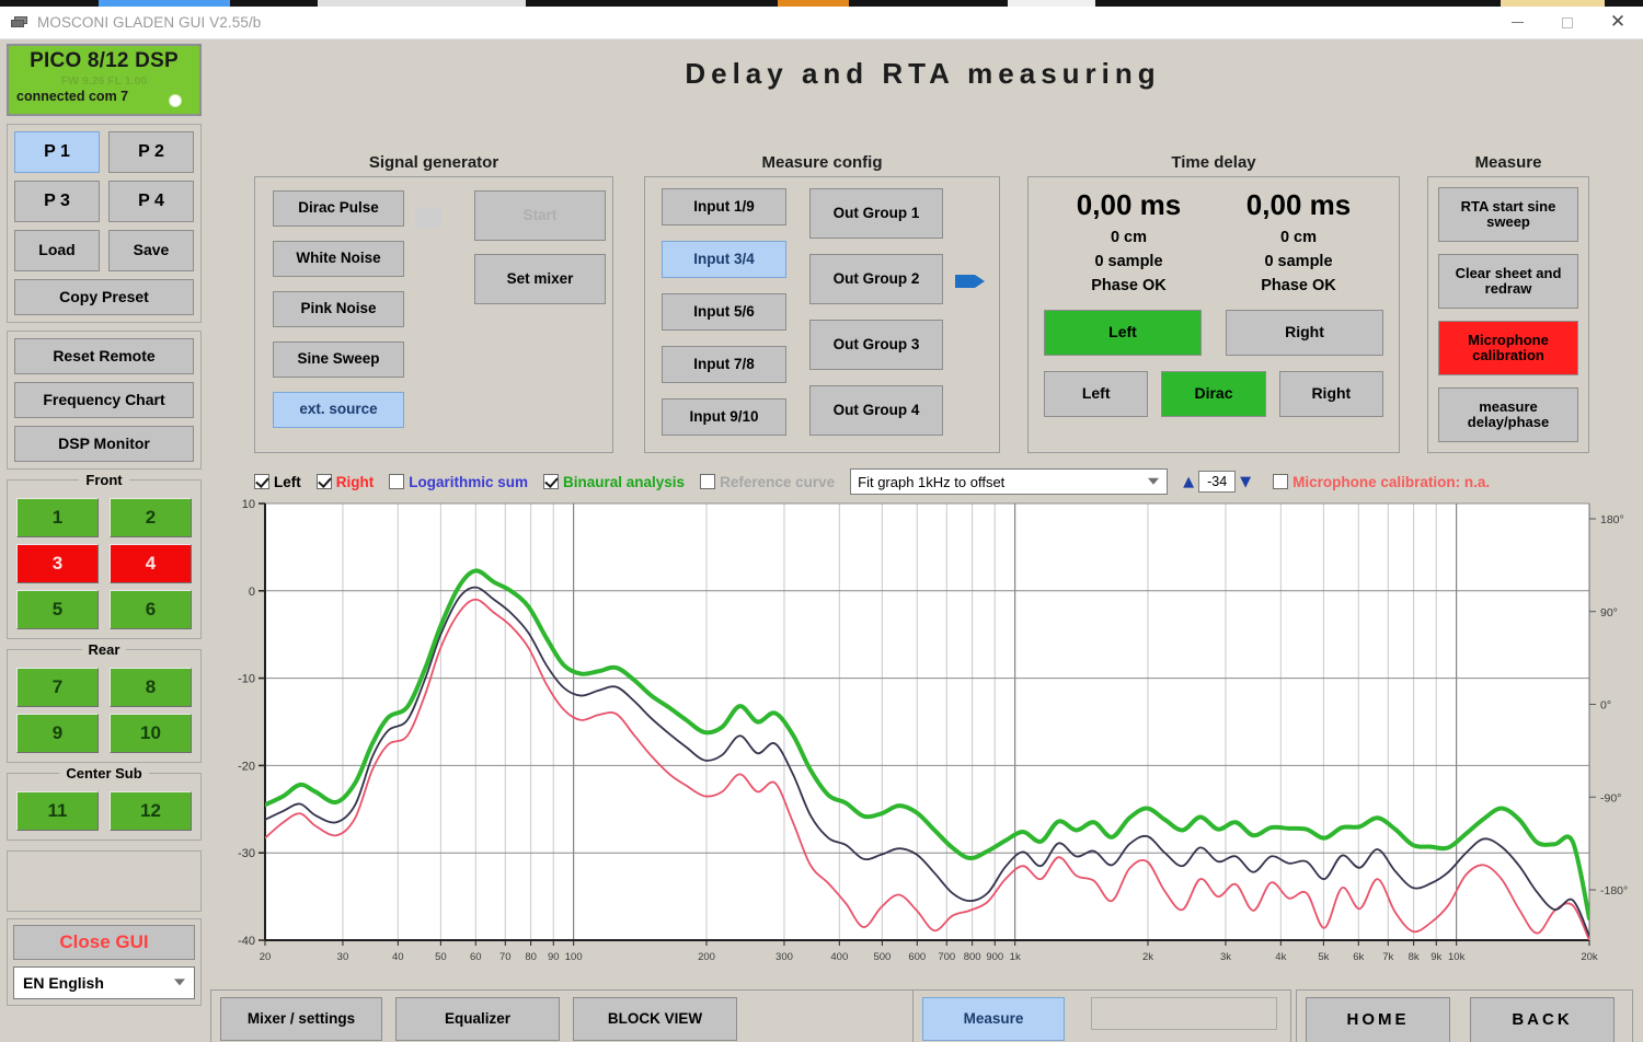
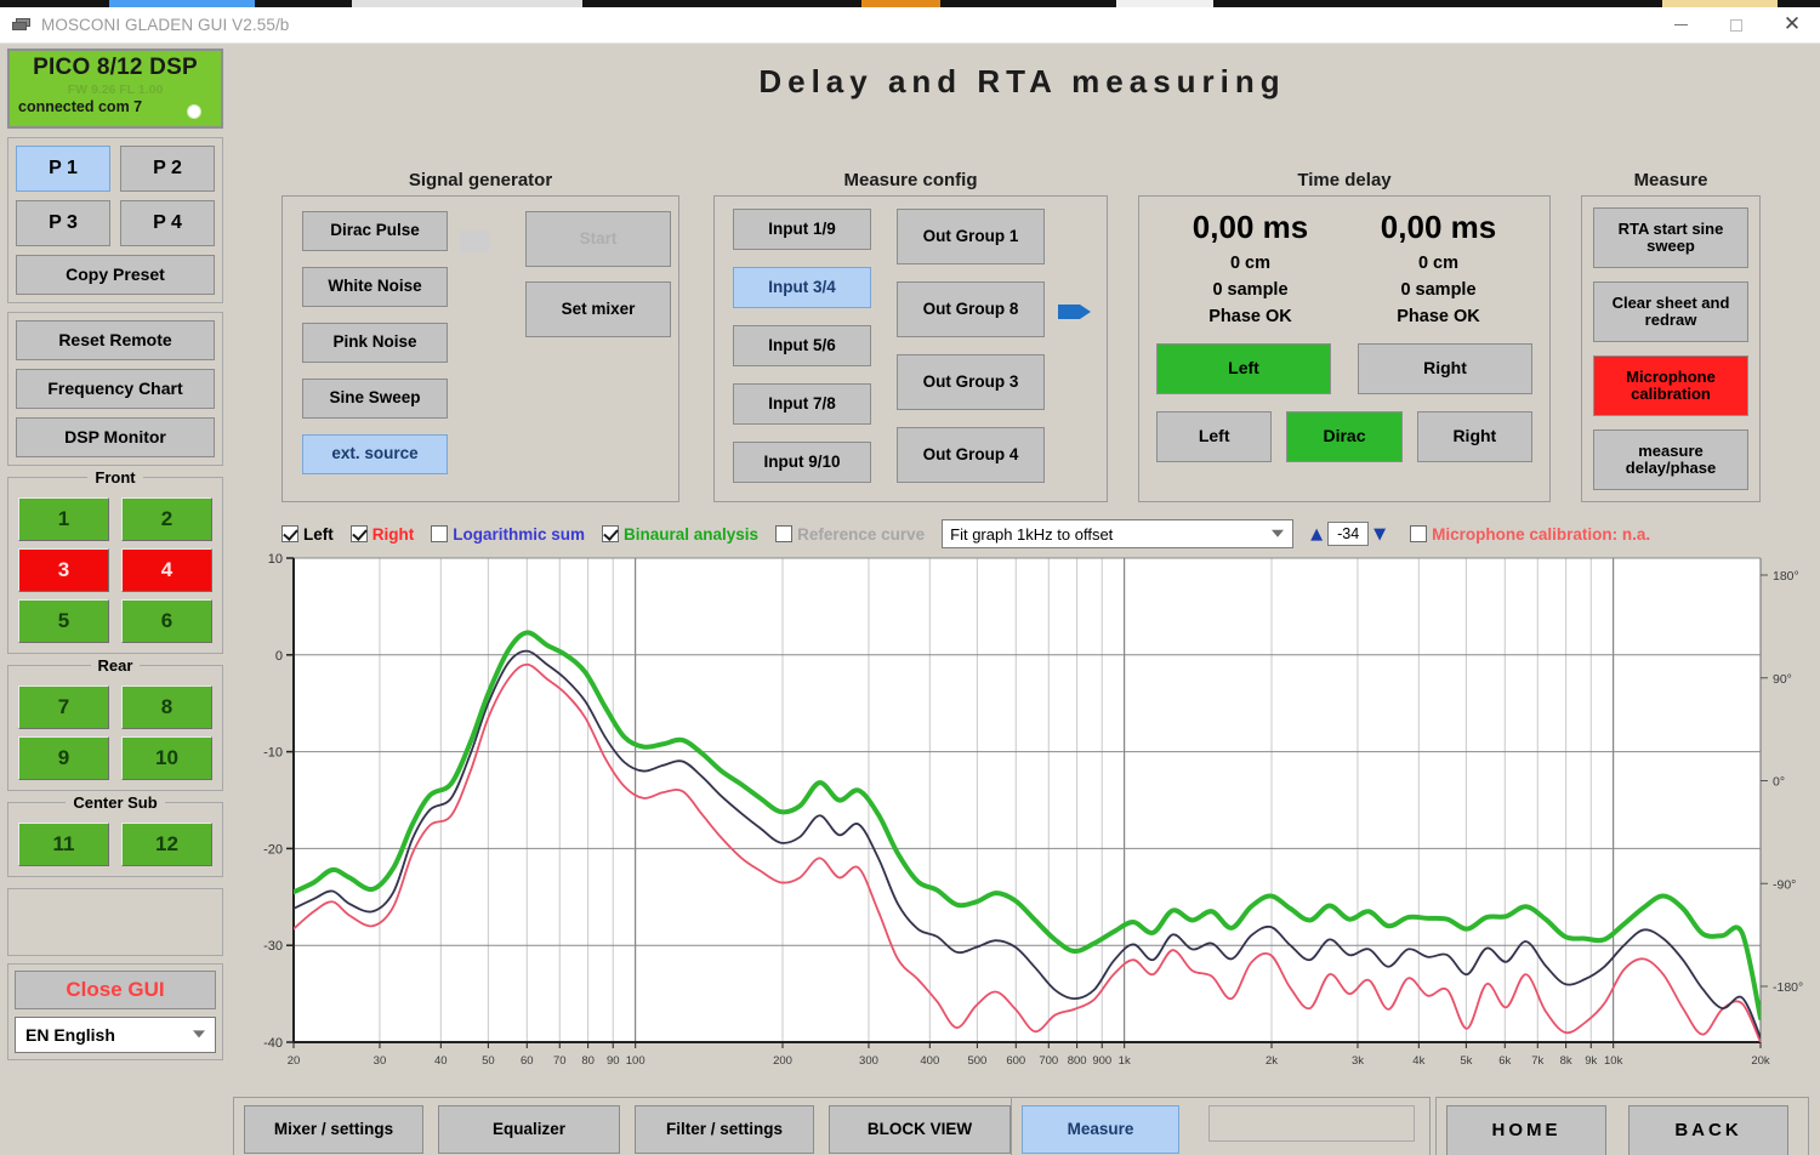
  MOSCONI GLADEN GUI V2.55/b
  ✕
  PICO 8/12 DSP
  FW 9.26 FL 1.00
  connected com 7
  P 1
  P 2
  P 3
  P 4
- Load
- Save
  Copy Preset
  Reset Remote
  Frequency Chart
  DSP Monitor
  Front
  1
  2
  3
  4
  5
  6
  Rear
  7
  8
  9
  10
  Center Sub
  11
  12
  Close GUI
  EN English
  Delay and RTA measuring
  Signal generator
  Dirac Pulse
  White Noise
  Pink Noise
  Sine Sweep
  ext. source
  Set mixer
  Measure config
  Input 1/9
  Input 3/4
  Input 5/6
  Input 7/8
  Input 9/10
  Out Group 1
- Out Group 2
+ Out Group 8
  Out Group 3
  Out Group 4
  Time delay
  0,00 ms
  0 cm
  0 sample
  Phase OK
  0,00 ms
  0 cm
  0 sample
  Phase OK
  Left
  Right
  Left
  Dirac
  Right
  Measure
  RTA start sine sweep
  Clear sheet and redraw
  Microphone calibration
  measure delay/phase
  Left
  Right
  Logarithmic sum
  Binaural analysis
  Reference curve
  Fit graph 1kHz to offset
  ▲
  -34
  ▼
  Microphone calibration: n.a.
  10
  0
  -10
  -20
  -30
  -40
  180°
  90°
  0°
  -90°
  -180°
  20
  30
  40
  50
  60
  70
  80
  90
  100
  200
  300
  400
  500
  600
  700
  800
  900
  1k
  2k
  3k
  4k
  5k
  6k
  7k
  8k
  9k
  10k
  20k
  Mixer / settings
  Equalizer
+ Filter / settings
  BLOCK VIEW
  Measure
  HOME
  BACK
